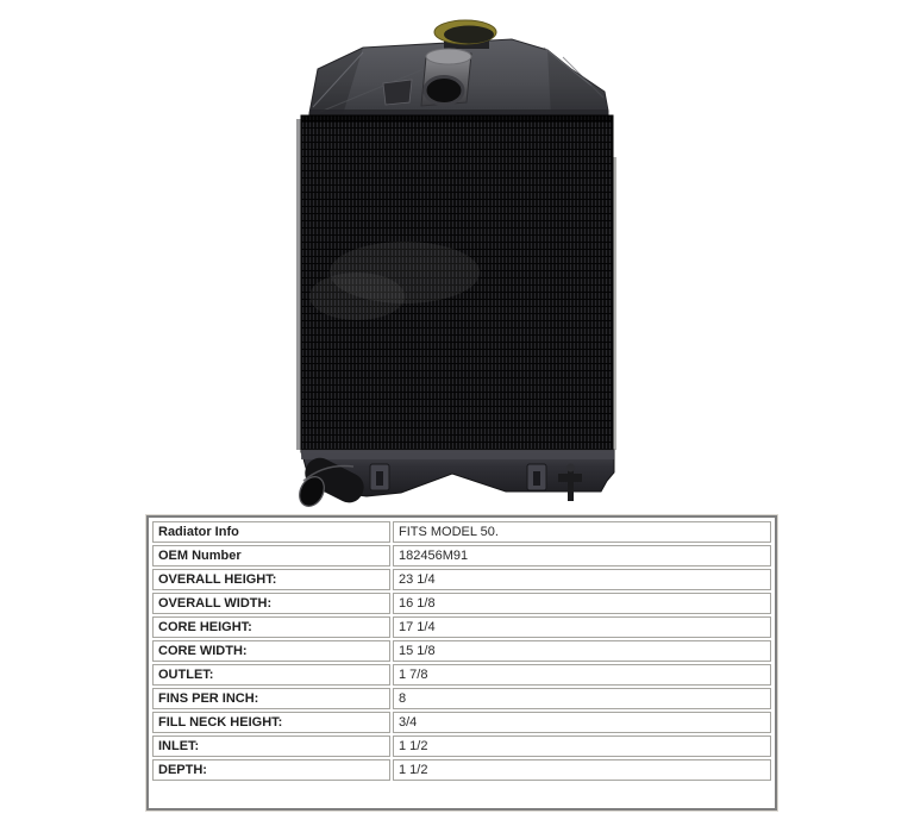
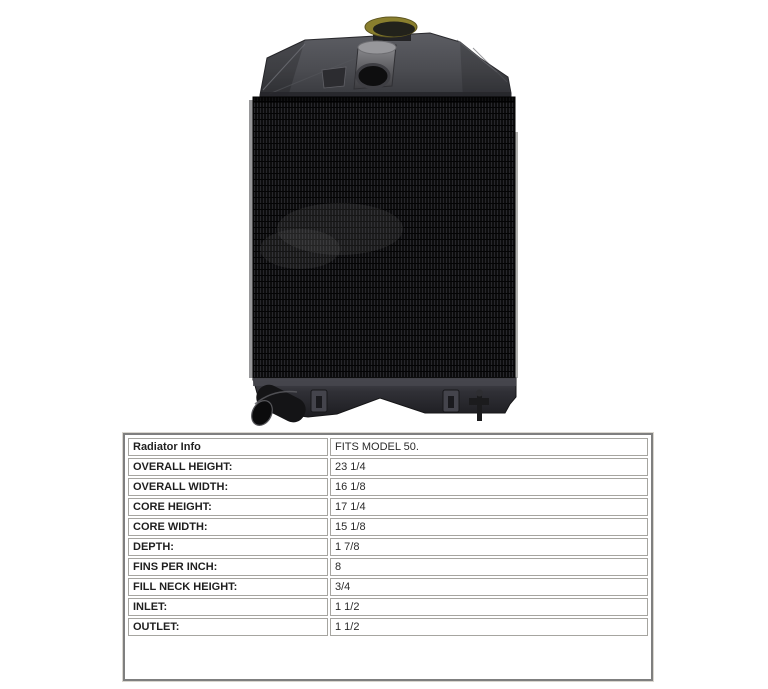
  Radiator Info	FITS MODEL 50.
- OEM Number	182456M91
  OVERALL HEIGHT:	23 1/4
  OVERALL WIDTH:	16 1/8
  CORE HEIGHT:	17 1/4
  CORE WIDTH:	15 1/8
- OUTLET:	1 7/8
+ DEPTH:	1 7/8
  FINS PER INCH:	8
  FILL NECK HEIGHT:	3/4
  INLET:	1 1/2
- DEPTH:	1 1/2
+ OUTLET:	1 1/2
